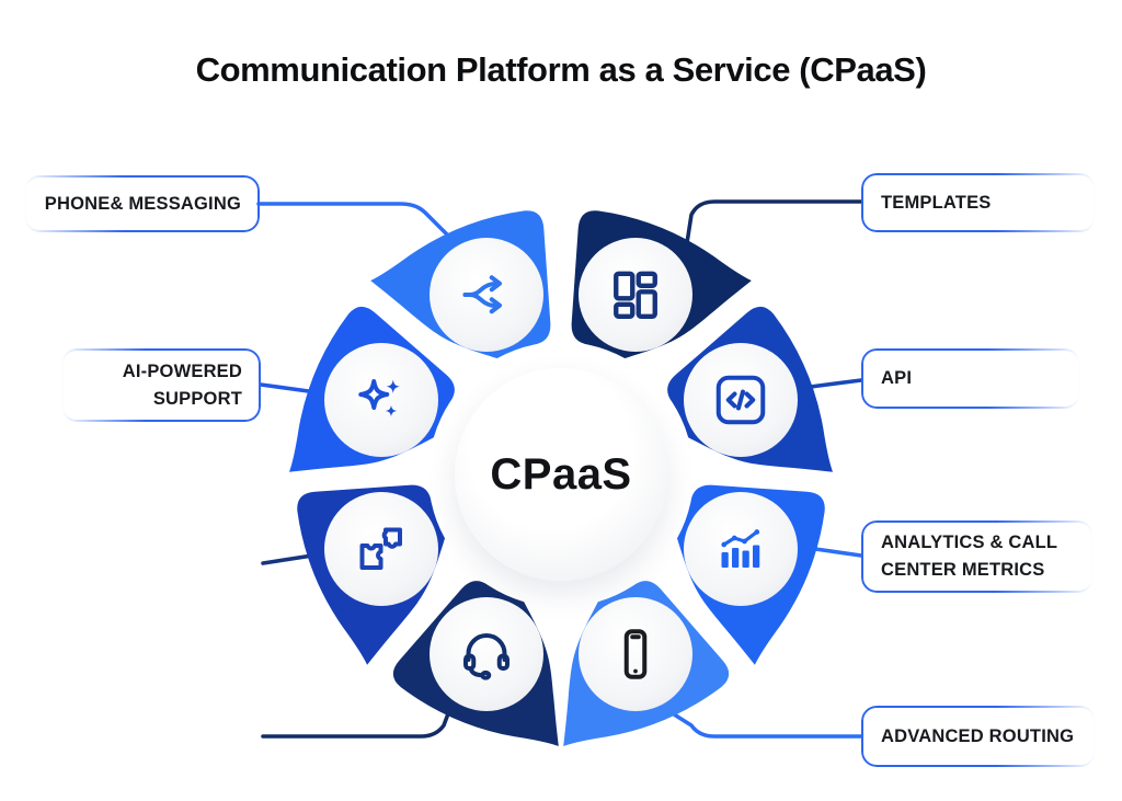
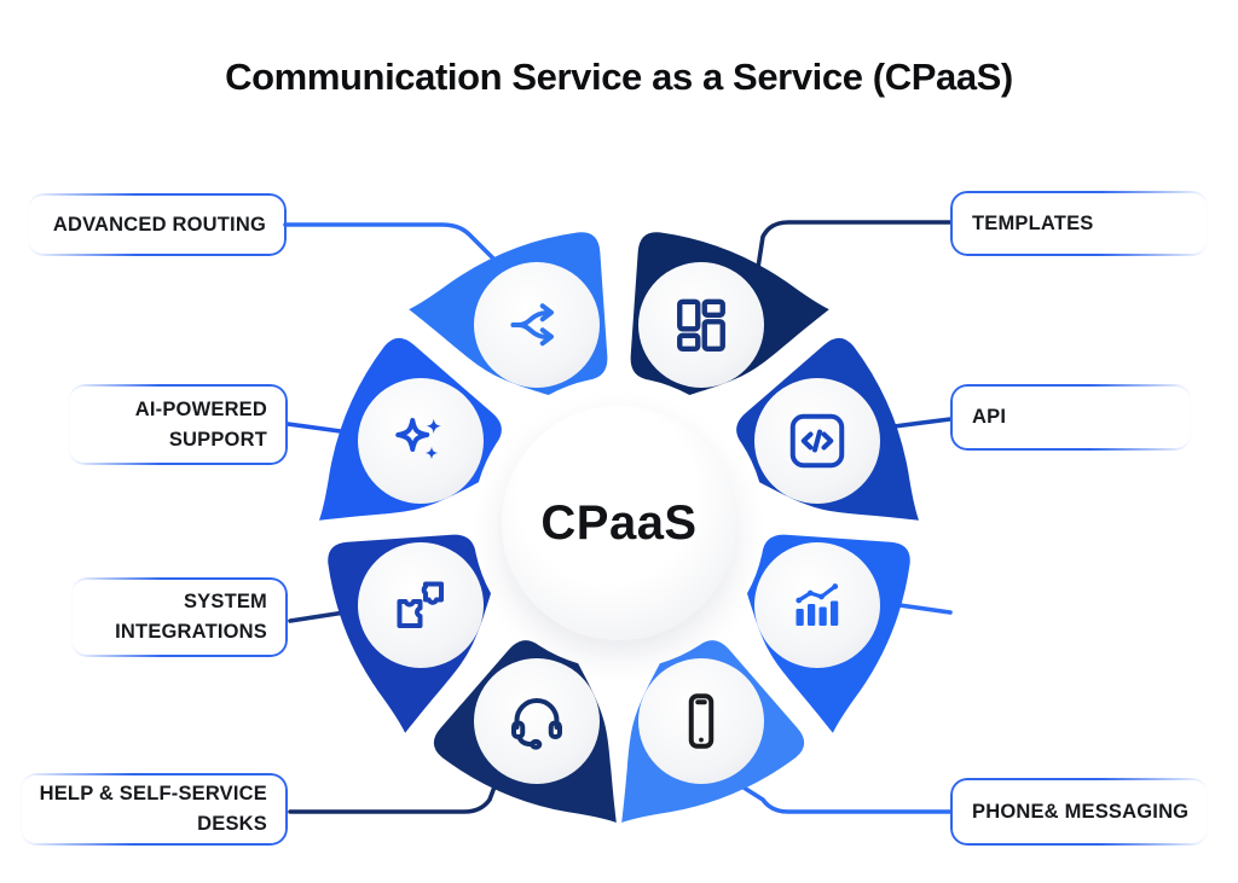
- Communication Platform as a Service (CPaaS)
+ Communication Service as a Service (CPaaS)
  CPaaS
- PHONE& MESSAGING
+ ADVANCED ROUTING
  AI-POWERED
  SUPPORT
+ SYSTEM
+ INTEGRATIONS
+ HELP & SELF-SERVICE
+ DESKS
  TEMPLATES
  API
- ANALYTICS & CALL
- CENTER METRICS
- ADVANCED ROUTING
+ PHONE& MESSAGING
